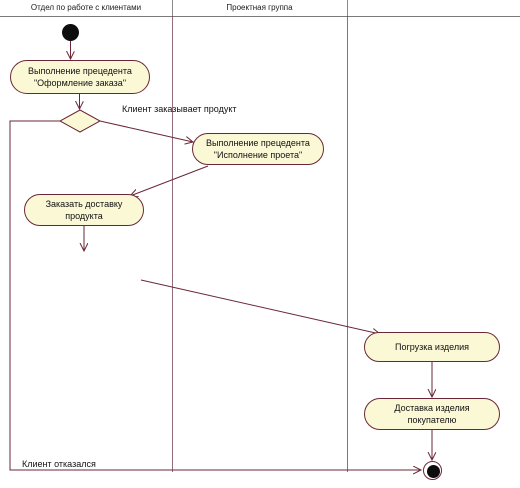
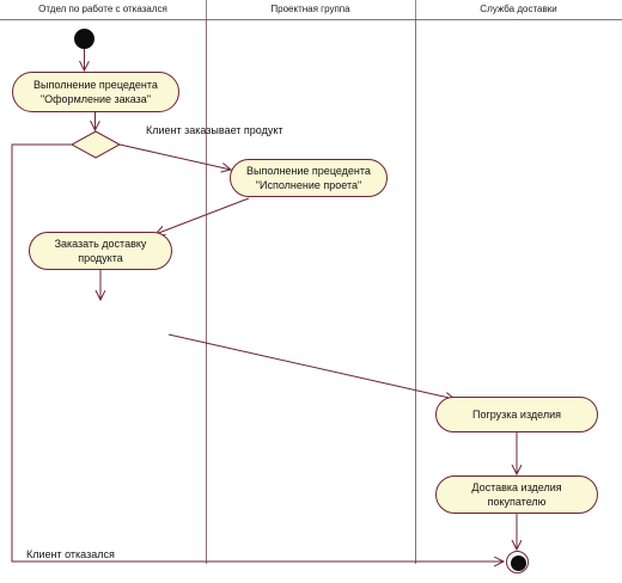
- Отдел по работе с клиентами
+ Отдел по работе с отказался
  Проектная группа
+ Служба доставки
  Выполнение прецедента
  "Оформление заказа"
  Выполнение прецедента
  "Исполнение проета"
  Заказать доставку
  продукта
  Погрузка изделия
  Доставка изделия
  покупателю
  Клиент заказывает продукт
  Клиент отказался
